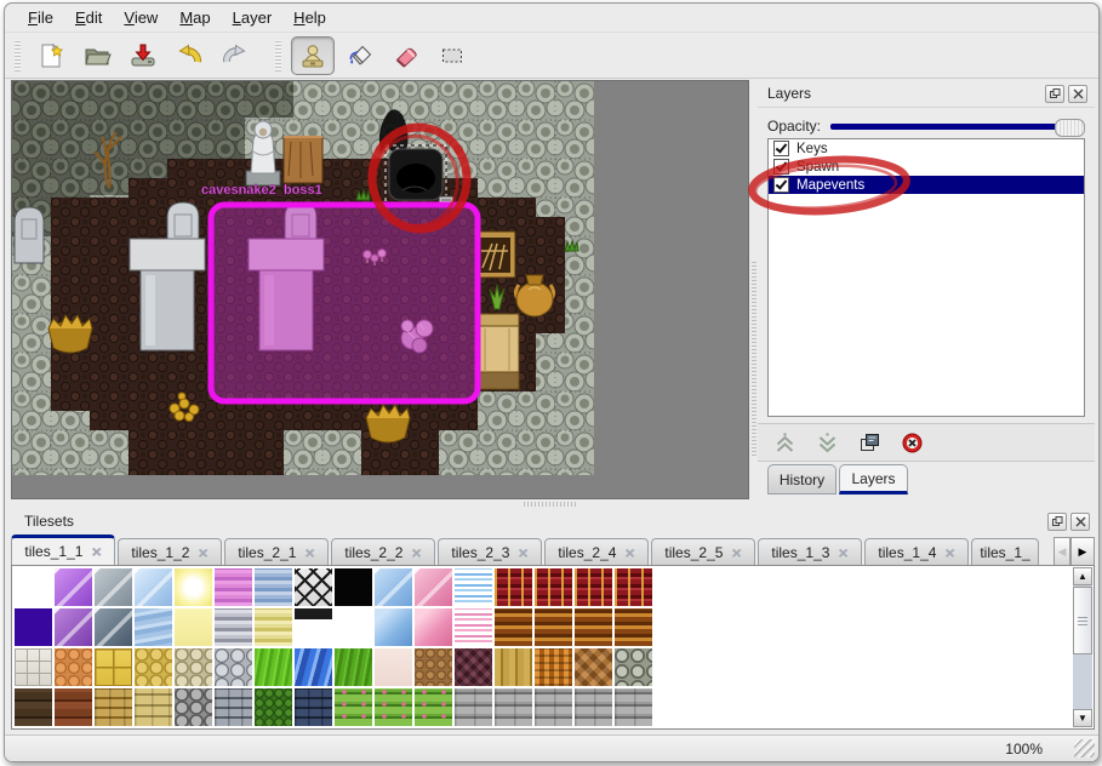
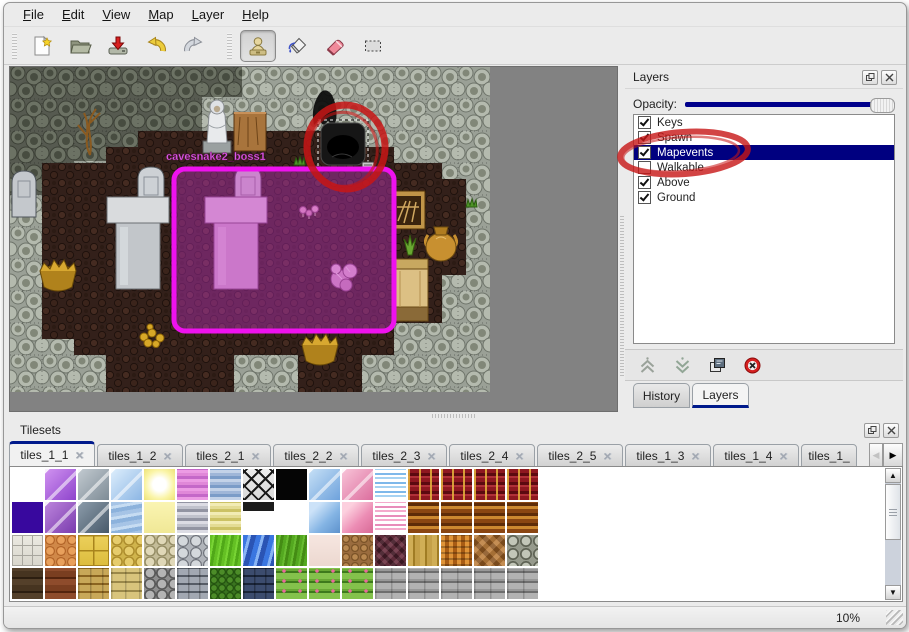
  File
  Edit
  View
  Map
  Layer
  Help
  cavesnake2_boss1
  Layers
  Opacity:
  Keys
  Spawn
  Mapevents
+ Walkable
+ Above
+ Ground
  History
  Layers
  Tilesets
  tiles_1_1
  ×
  tiles_1_2
  ×
  tiles_2_1
  ×
  tiles_2_2
  ×
  tiles_2_3
  ×
  tiles_2_4
  ×
  tiles_2_5
  ×
  tiles_1_3
  ×
  tiles_1_4
  ×
  tiles_1_
  ◀
  ▶
  ▲
  ▼
- 100%
+ 10%
